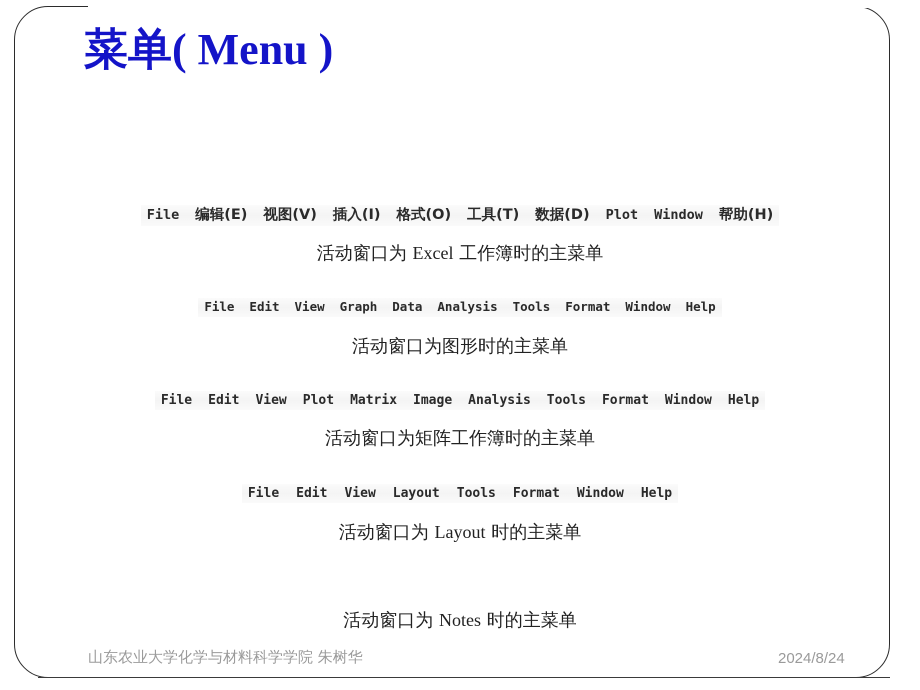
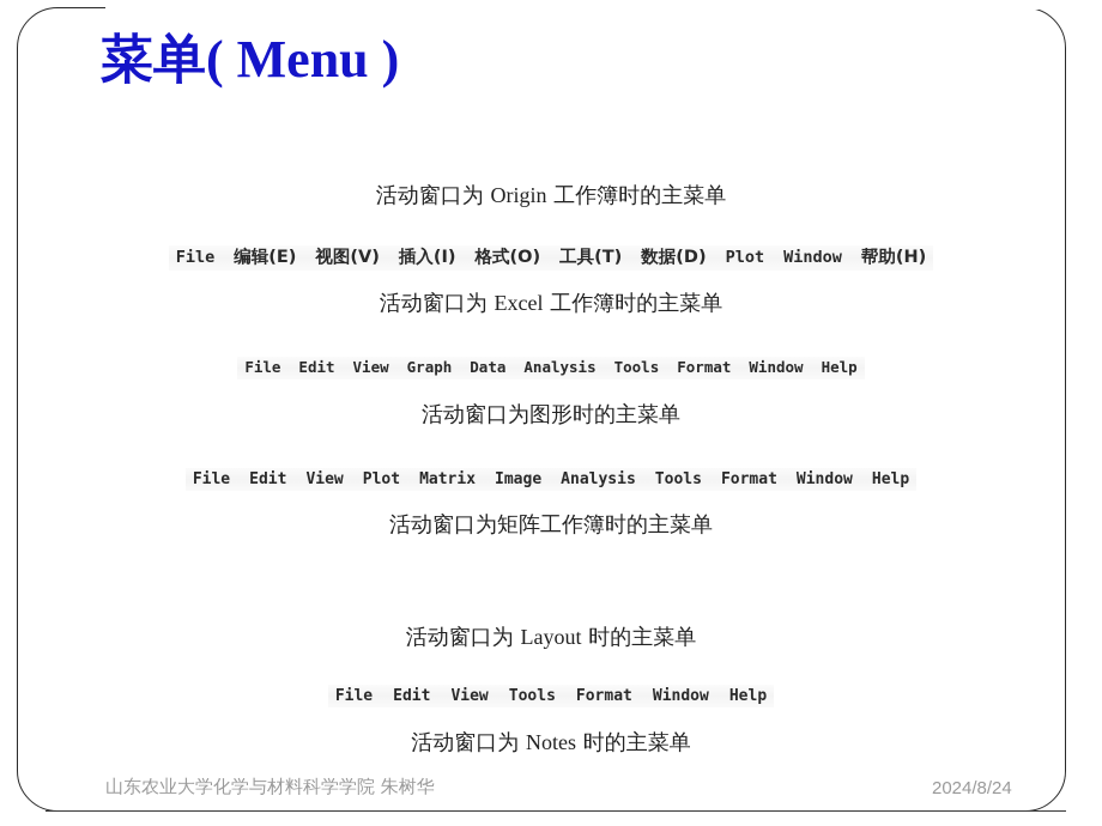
  菜单( Menu )
+ 活动窗口为 Origin 工作簿时的主菜单
  File 编辑(E) 视图(V) 插入(I) 格式(O) 工具(T) 数据(D) Plot Window 帮助(H)
  活动窗口为 Excel 工作簿时的主菜单
  File Edit View Graph Data Analysis Tools Format Window Help
  活动窗口为图形时的主菜单
  File Edit View Plot Matrix Image Analysis Tools Format Window Help
  活动窗口为矩阵工作簿时的主菜单
- File Edit View Layout Tools Format Window Help
  活动窗口为 Layout 时的主菜单
+ File Edit View Tools Format Window Help
  活动窗口为 Notes 时的主菜单
  山东农业大学化学与材料科学学院 朱树华
  2024/8/24
